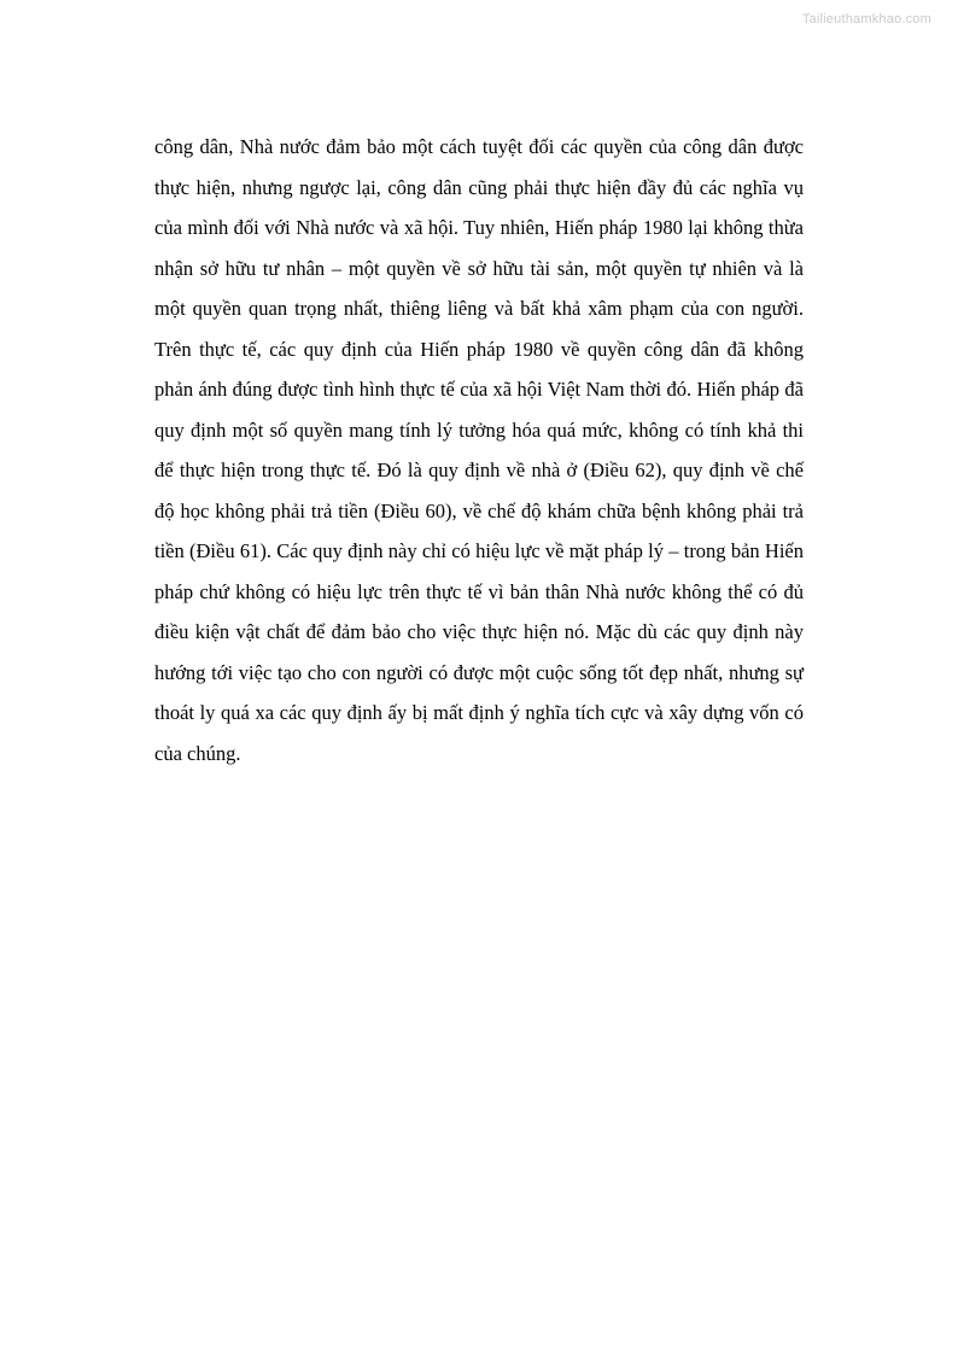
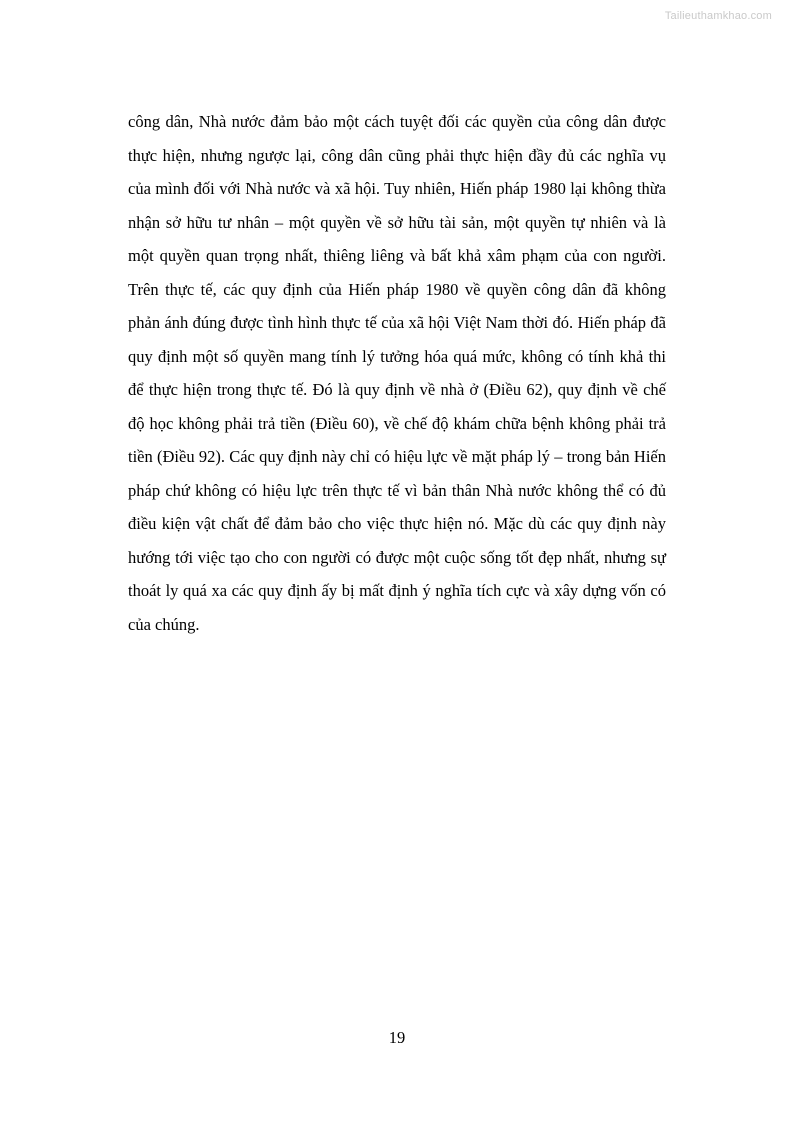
  Tailieuthamkhao.com
- công dân, Nhà nước đảm bảo một cách tuyệt đối các quyền của công dân được thực hiện, nhưng ngược lại, công dân cũng phải thực hiện đầy đủ các nghĩa vụ của mình đối với Nhà nước và xã hội. Tuy nhiên, Hiến pháp 1980 lại không thừa nhận sở hữu tư nhân – một quyền về sở hữu tài sản, một quyền tự nhiên và là một quyền quan trọng nhất, thiêng liêng và bất khả xâm phạm của con người. Trên thực tế, các quy định của Hiến pháp 1980 về quyền công dân đã không phản ánh đúng được tình hình thực tế của xã hội Việt Nam thời đó. Hiến pháp đã quy định một số quyền mang tính lý tưởng hóa quá mức, không có tính khả thi để thực hiện trong thực tế. Đó là quy định về nhà ở (Điều 62), quy định về chế độ học không phải trả tiền (Điều 60), về chế độ khám chữa bệnh không phải trả tiền (Điều 61). Các quy định này chỉ có hiệu lực về mặt pháp lý – trong bản Hiến pháp chứ không có hiệu lực trên thực tế vì bản thân Nhà nước không thể có đủ điều kiện vật chất để đảm bảo cho việc thực hiện nó. Mặc dù các quy định này hướng tới việc tạo cho con người có được một cuộc sống tốt đẹp nhất, nhưng sự thoát ly quá xa các quy định ấy bị mất định ý nghĩa tích cực và xây dựng vốn có của chúng.
+ công dân, Nhà nước đảm bảo một cách tuyệt đối các quyền của công dân được thực hiện, nhưng ngược lại, công dân cũng phải thực hiện đầy đủ các nghĩa vụ của mình đối với Nhà nước và xã hội. Tuy nhiên, Hiến pháp 1980 lại không thừa nhận sở hữu tư nhân – một quyền về sở hữu tài sản, một quyền tự nhiên và là một quyền quan trọng nhất, thiêng liêng và bất khả xâm phạm của con người. Trên thực tế, các quy định của Hiến pháp 1980 về quyền công dân đã không phản ánh đúng được tình hình thực tế của xã hội Việt Nam thời đó. Hiến pháp đã quy định một số quyền mang tính lý tưởng hóa quá mức, không có tính khả thi để thực hiện trong thực tế. Đó là quy định về nhà ở (Điều 62), quy định về chế độ học không phải trả tiền (Điều 60), về chế độ khám chữa bệnh không phải trả tiền (Điều 92). Các quy định này chỉ có hiệu lực về mặt pháp lý – trong bản Hiến pháp chứ không có hiệu lực trên thực tế vì bản thân Nhà nước không thể có đủ điều kiện vật chất để đảm bảo cho việc thực hiện nó. Mặc dù các quy định này hướng tới việc tạo cho con người có được một cuộc sống tốt đẹp nhất, nhưng sự thoát ly quá xa các quy định ấy bị mất định ý nghĩa tích cực và xây dựng vốn có của chúng.
+ 19
